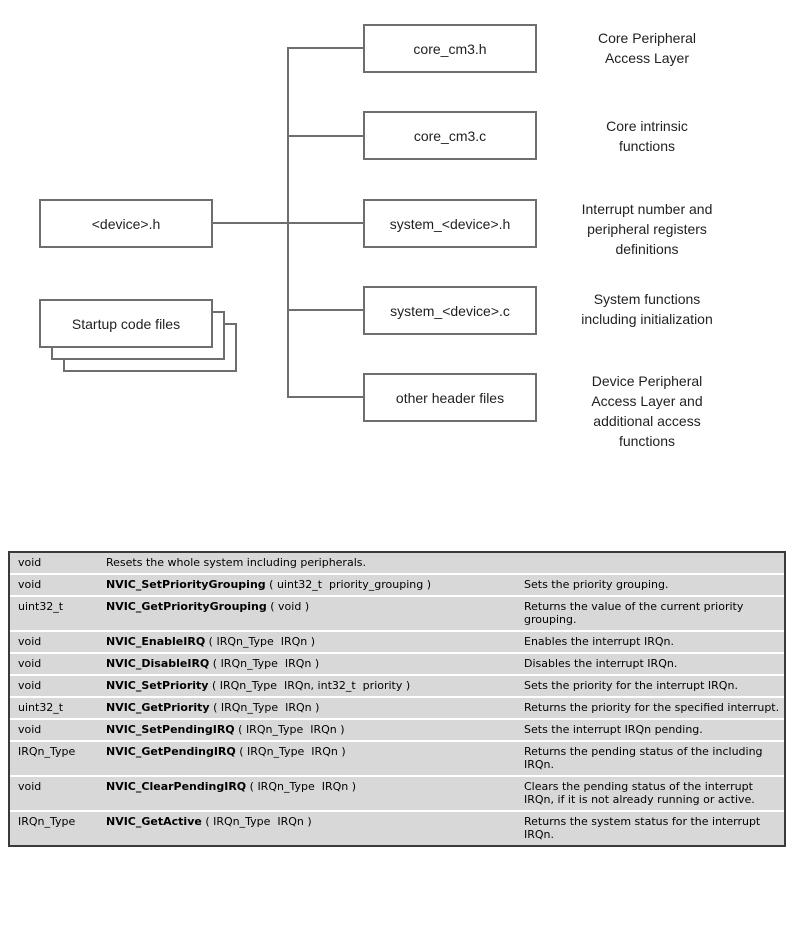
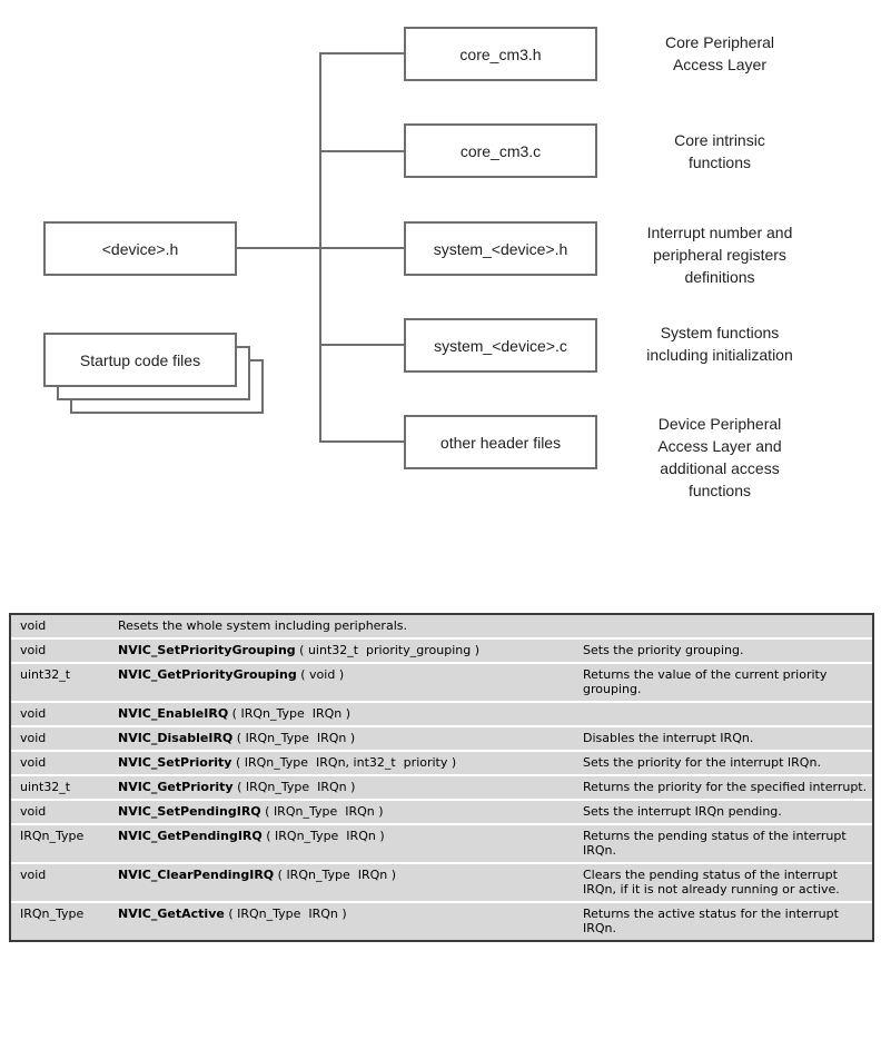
  <device>.h
  Startup code files
  core_cm3.h
  core_cm3.c
  system_<device>.h
  system_<device>.c
  other header files
  Core Peripheral
  Access Layer
  Core intrinsic
  functions
  Interrupt number and
  peripheral registers
  definitions
  System functions
  including initialization
  Device Peripheral
  Access Layer and
  additional access
  functions
  void
  Resets the whole system including peripherals.
  void
  NVIC_SetPriorityGrouping ( uint32_t priority_grouping )
  Sets the priority grouping.
  uint32_t
  NVIC_GetPriorityGrouping ( void )
  Returns the value of the current priority grouping.
  void
  NVIC_EnableIRQ ( IRQn_Type IRQn )
- Enables the interrupt IRQn.
  void
  NVIC_DisableIRQ ( IRQn_Type IRQn )
  Disables the interrupt IRQn.
  void
  NVIC_SetPriority ( IRQn_Type IRQn, int32_t priority )
  Sets the priority for the interrupt IRQn.
  uint32_t
  NVIC_GetPriority ( IRQn_Type IRQn )
  Returns the priority for the specified interrupt.
  void
  NVIC_SetPendingIRQ ( IRQn_Type IRQn )
  Sets the interrupt IRQn pending.
  IRQn_Type
  NVIC_GetPendingIRQ ( IRQn_Type IRQn )
- Returns the pending status of the including IRQn.
+ Returns the pending status of the interrupt IRQn.
  void
  NVIC_ClearPendingIRQ ( IRQn_Type IRQn )
  Clears the pending status of the interrupt IRQn, if it is not already running or active.
  IRQn_Type
  NVIC_GetActive ( IRQn_Type IRQn )
- Returns the system status for the interrupt IRQn.
+ Returns the active status for the interrupt IRQn.
